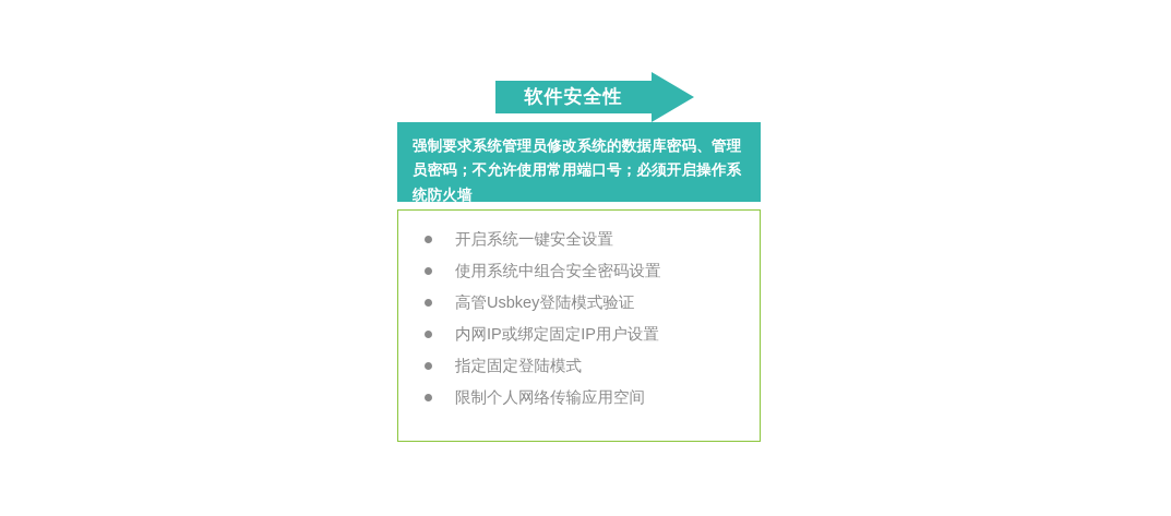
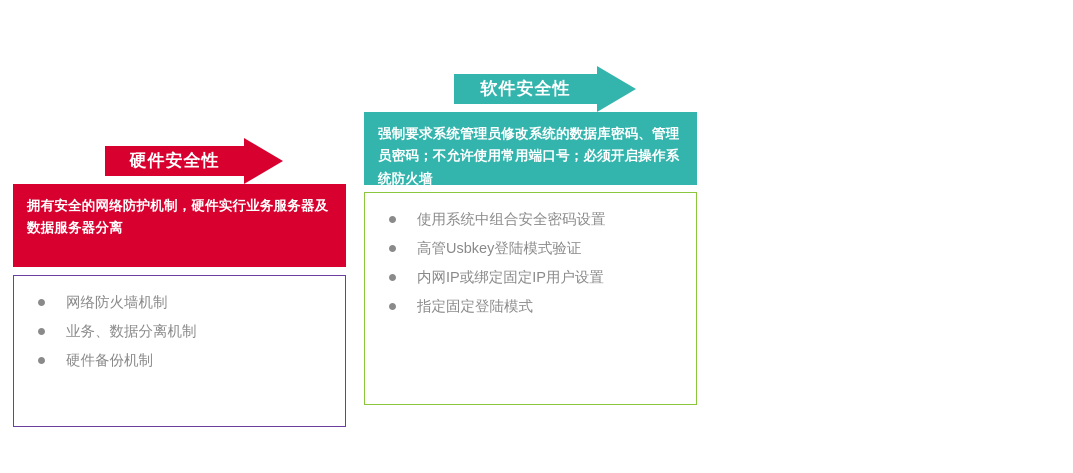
+ 硬件安全性
+ 拥有安全的网络防护机制，硬件实行业务服务器及数据服务器分离
+ 网络防火墙机制
+ 业务、数据分离机制
+ 硬件备份机制
  软件安全性
  强制要求系统管理员修改系统的数据库密码、管理员密码；不允许使用常用端口号；必须开启操作系统防火墙
- 开启系统一键安全设置
  使用系统中组合安全密码设置
  高管Usbkey登陆模式验证
  内网IP或绑定固定IP用户设置
  指定固定登陆模式
- 限制个人网络传输应用空间
